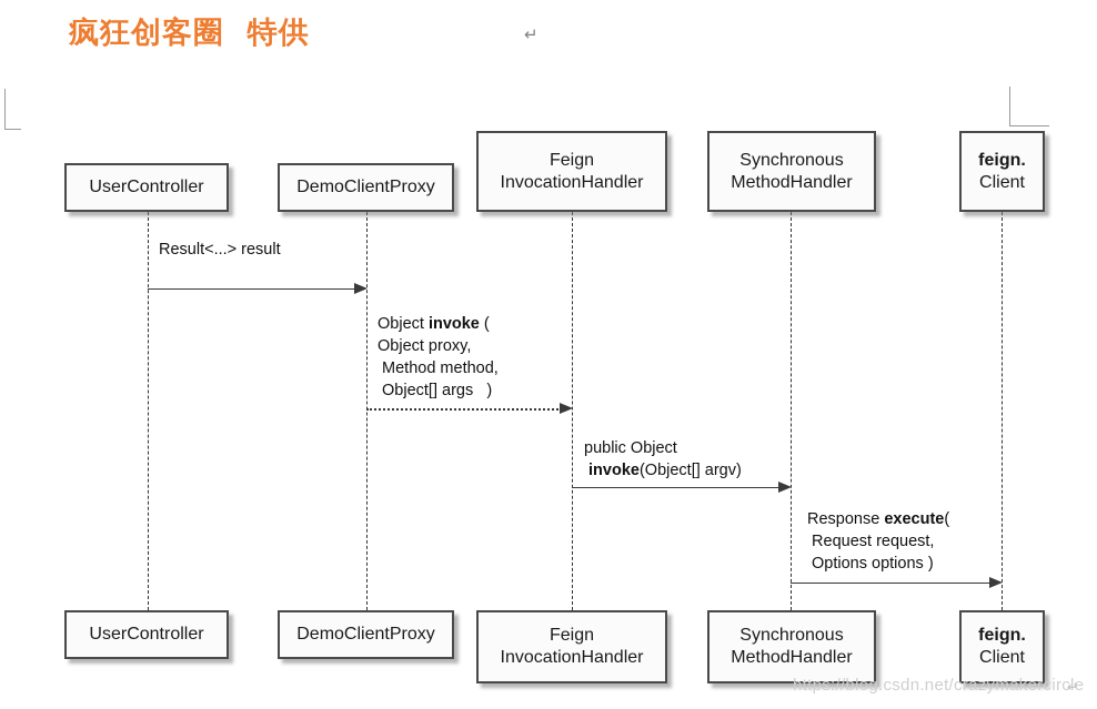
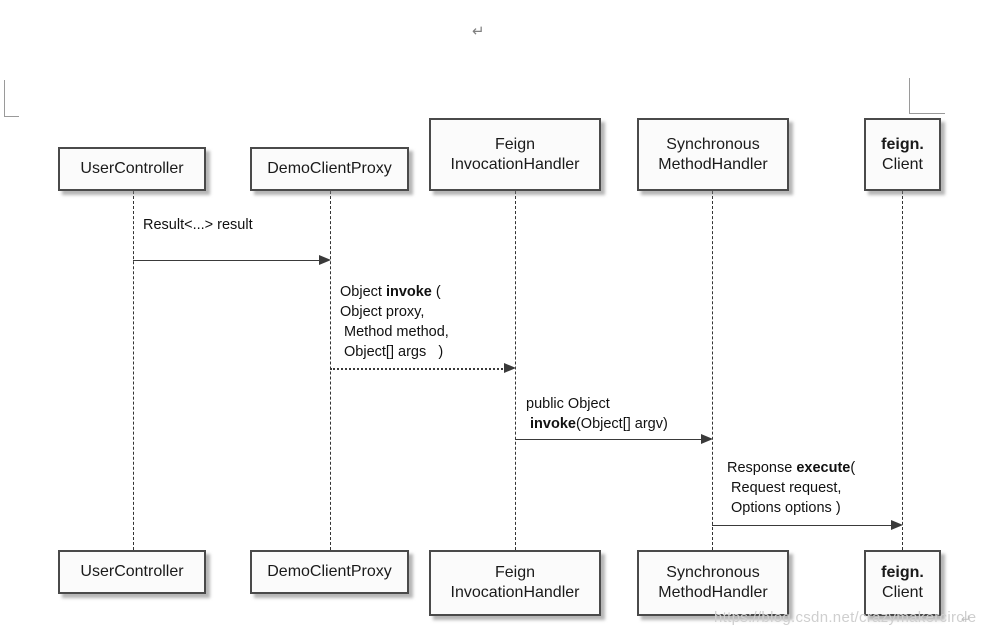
- 疯狂创客圈 特供
  ↵
  Result<...> result
  Object invoke (
  Object proxy,
  Method method,
  Object[] args )
  public Object
  invoke(Object[] argv)
  Response execute(
  Request request,
  Options options )
  UserController
  UserController
  DemoClientProxy
  DemoClientProxy
  Feign
  InvocationHandler
  Feign
  InvocationHandler
  Synchronous
  MethodHandler
  Synchronous
  MethodHandler
  feign.
  Client
  feign.
  Client
  https://blog.csdn.net/crazymakercircle
  ↵
